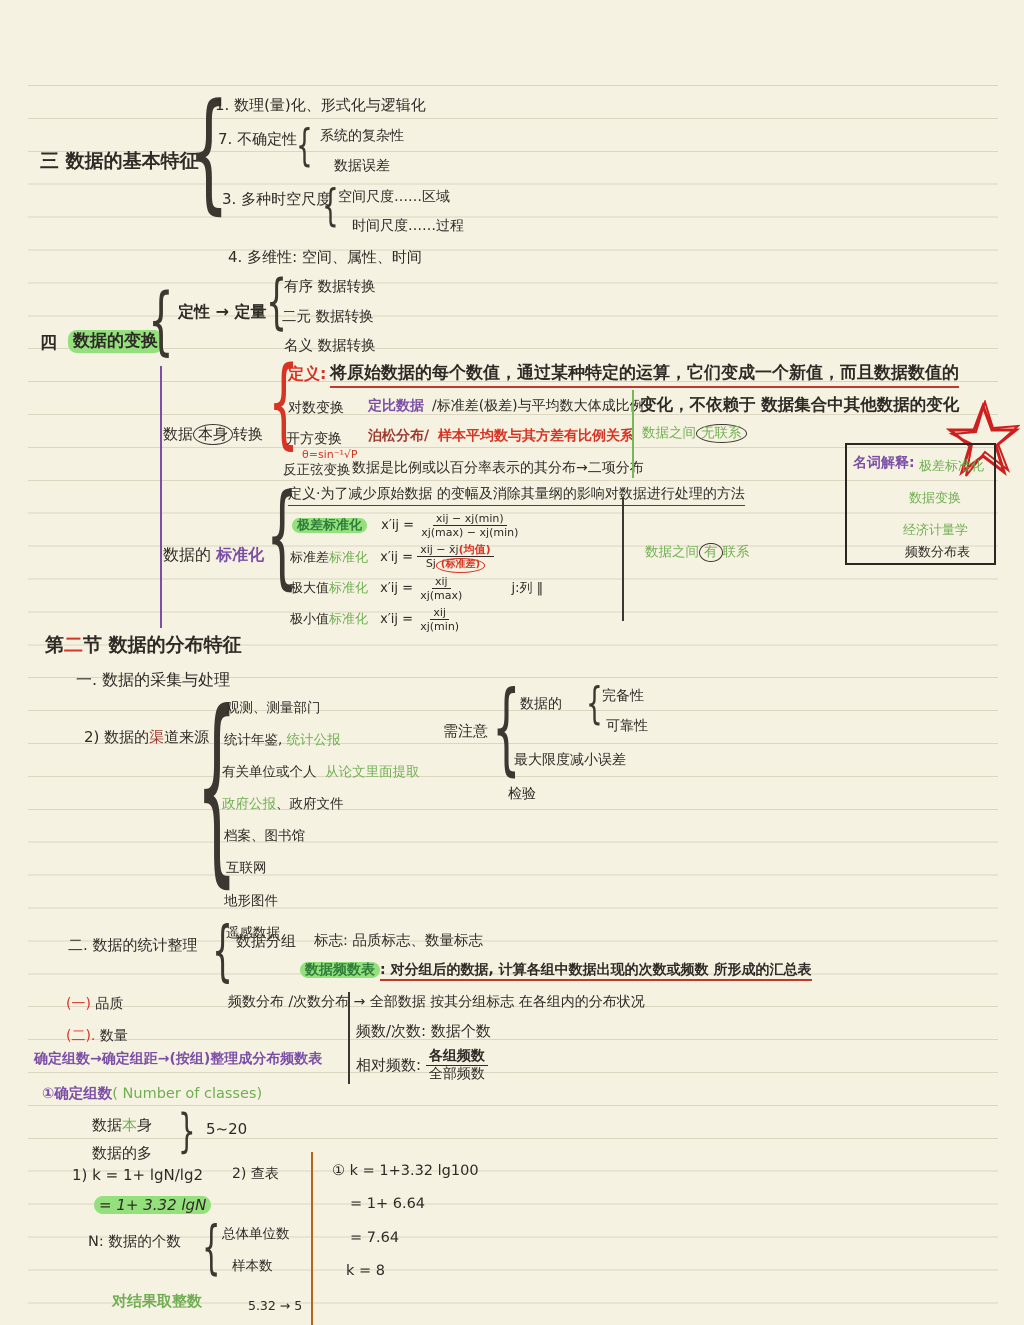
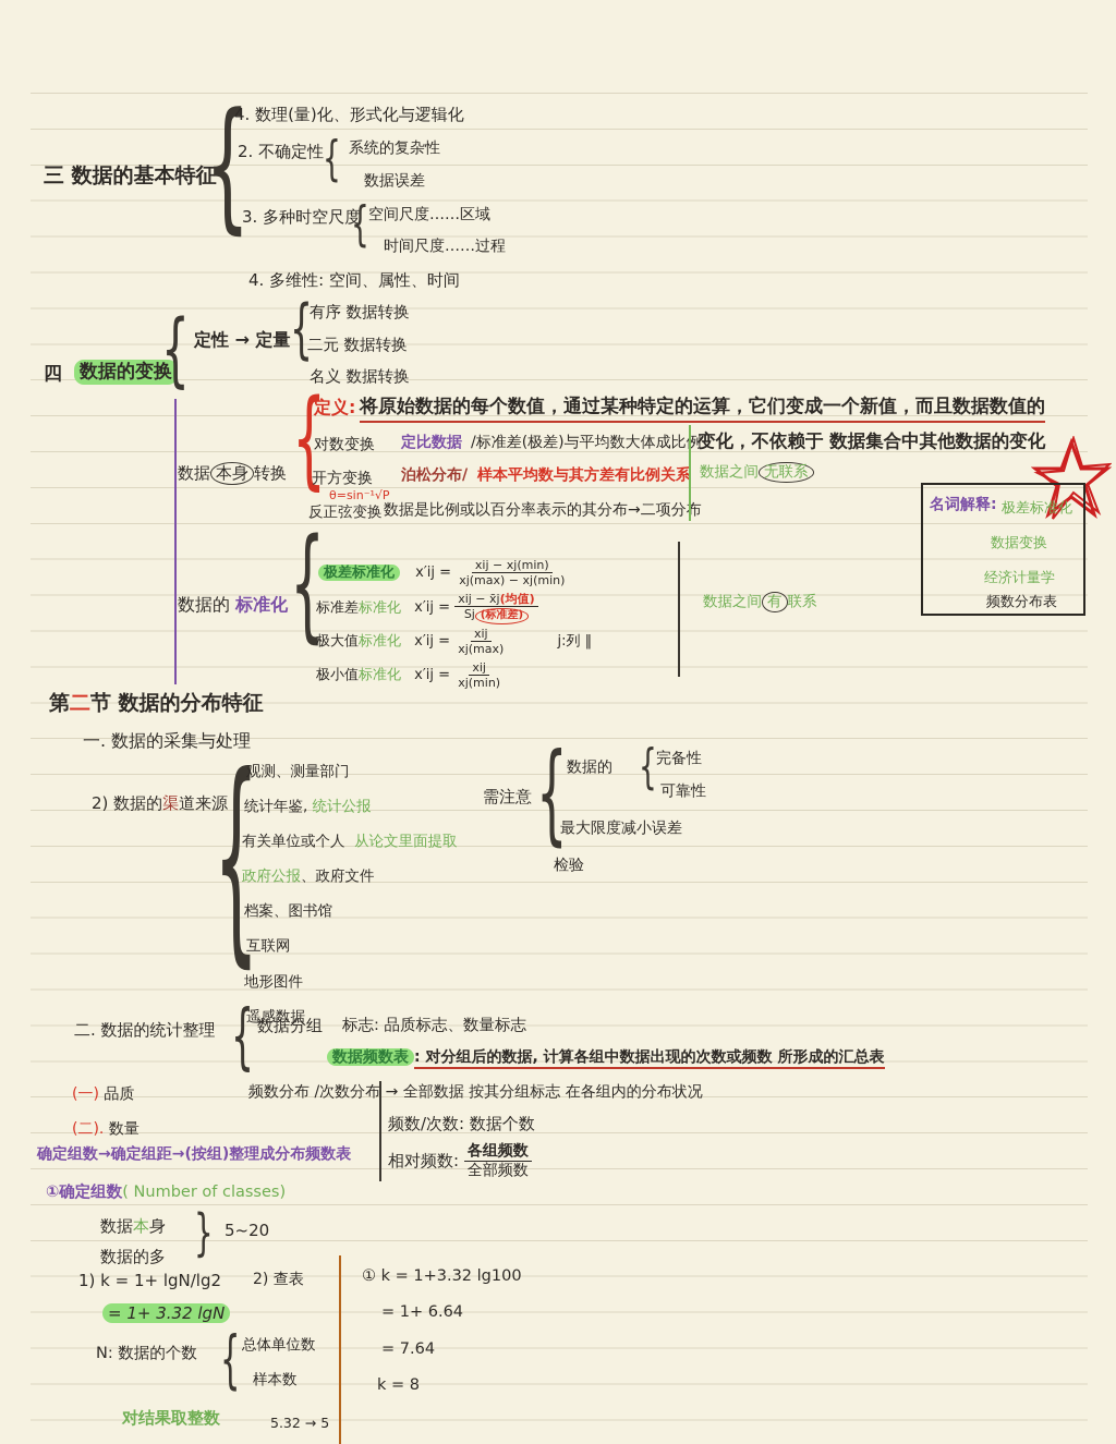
  三 数据的基本特征
- 1. 数理(量)化、形式化与逻辑化
+ 4. 数理(量)化、形式化与逻辑化
- 7. 不确定性
+ 2. 不确定性
  系统的复杂性
  数据误差
  3. 多种时空尺度
  空间尺度……区域
  时间尺度……过程
  4. 多维性: 空间、属性、时间
  四
  数据的变换
  定性 → 定量
  有序 数据转换
  二元 数据转换
  名义 数据转换
  数据 本身 转换
  定义:
  将原始数据的每个数值，通过某种特定的运算，它们变成一个新值，而且数据数值的
  变化，不依赖于 数据集合中其他数据的变化
  对数变换
  定比数据
  /标准差(极差)与平均数大体成比例
  开方变换
  泊松分布/
  样本平均数与其方差有比例关系
  θ=sin⁻¹√P
  反正弦变换
  数据是比例或以百分率表示的其分布→二项分布
  数据之间 无联系
  名词解释:
  极差标准化
  数据变换
  经济计量学
  频数分布表
  数据的 标准化
- 定义·为了减少原始数据 的变幅及消除其量纲的影响对数据进行处理的方法
  极差标准化 x′ij =
  xij − xj(min)
  xj(max) − xj(min)
  标准差标准化 x′ij =
  xij − x̄j(均值)
  Sj (标准差)
  极大值标准化 x′ij =
  xij
  xj(max)
  j:列 ‖
  极小值标准化 x′ij =
  xij
  xj(min)
  数据之间 有 联系
  第二节 数据的分布特征
  一. 数据的采集与处理
  2) 数据的渠道来源
  观测、测量部门
  统计年鉴, 统计公报
  有关单位或个人 从论文里面提取
  政府公报、政府文件
  档案、图书馆
  互联网
  地形图件
  遥感数据
  需注意
  数据的
  完备性
  可靠性
  最大限度减小误差
  检验
  二. 数据的统计整理
  数据分组
  标志: 品质标志、数量标志
  数据频数表 : 对分组后的数据, 计算各组中数据出现的次数或频数 所形成的汇总表
  (一) 品质
  频数分布 /次数分布 → 全部数据 按其分组标志 在各组内的分布状况
  (二). 数量
  确定组数→确定组距→(按组)整理成分布频数表
  频数/次数: 数据个数
  相对频数:
  各组频数
  全部频数
  ①确定组数( Number of classes)
  数据本身
  数据的多
  5~20
  1) k = 1+ lgN/lg2
  = 1+ 3.32 lgN
  2) 查表
  N: 数据的个数
  总体单位数
  样本数
  对结果取整数
  5.32 → 5
  ① k = 1+3.32 lg100
  = 1+ 6.64
  = 7.64
  k = 8
